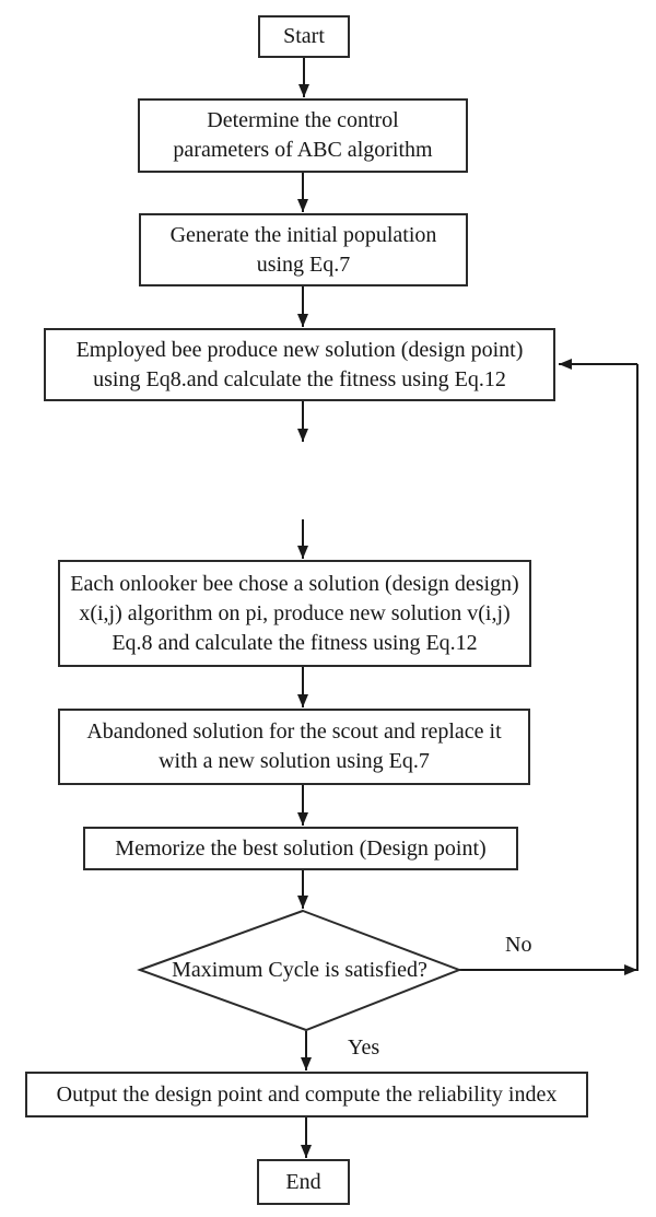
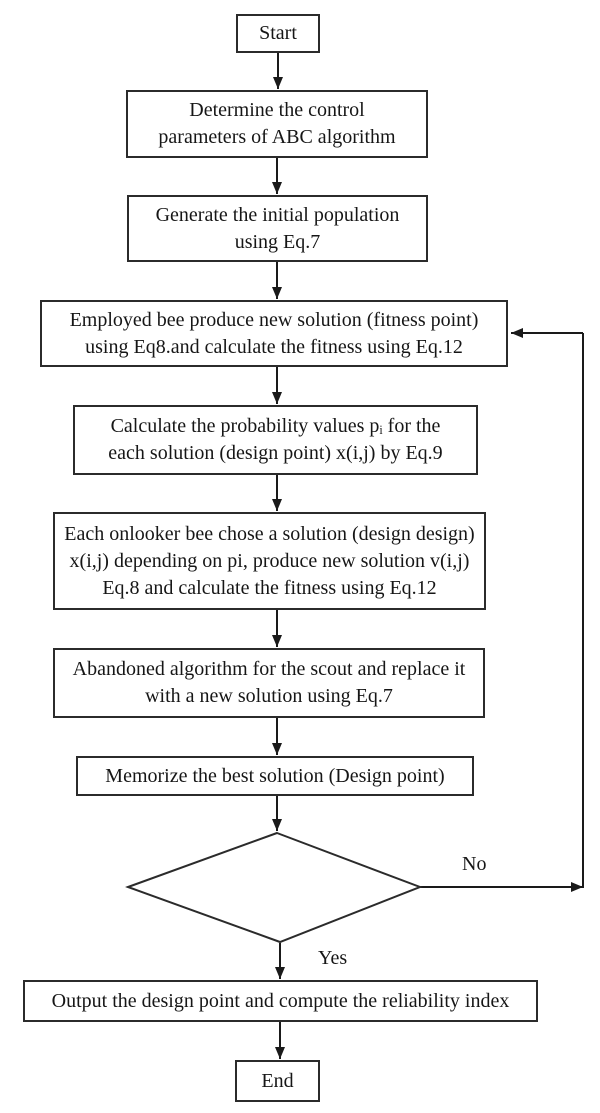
  Start
  Determine the control
  parameters of ABC algorithm
  Generate the initial population
  using Eq.7
- Employed bee produce new solution (design point)
+ Employed bee produce new solution (fitness point)
  using Eq8.and calculate the fitness using Eq.12
+ Calculate the probability values pᵢ for the
+ each solution (design point) x(i,j) by Eq.9
  Each onlooker bee chose a solution (design design)
- x(i,j) algorithm on pi, produce new solution v(i,j)
+ x(i,j) depending on pi, produce new solution v(i,j)
  Eq.8 and calculate the fitness using Eq.12
- Abandoned solution for the scout and replace it
+ Abandoned algorithm for the scout and replace it
  with a new solution using Eq.7
  Memorize the best solution (Design point)
- Maximum Cycle is satisfied?
  No
  Yes
  Output the design point and compute the reliability index
  End
